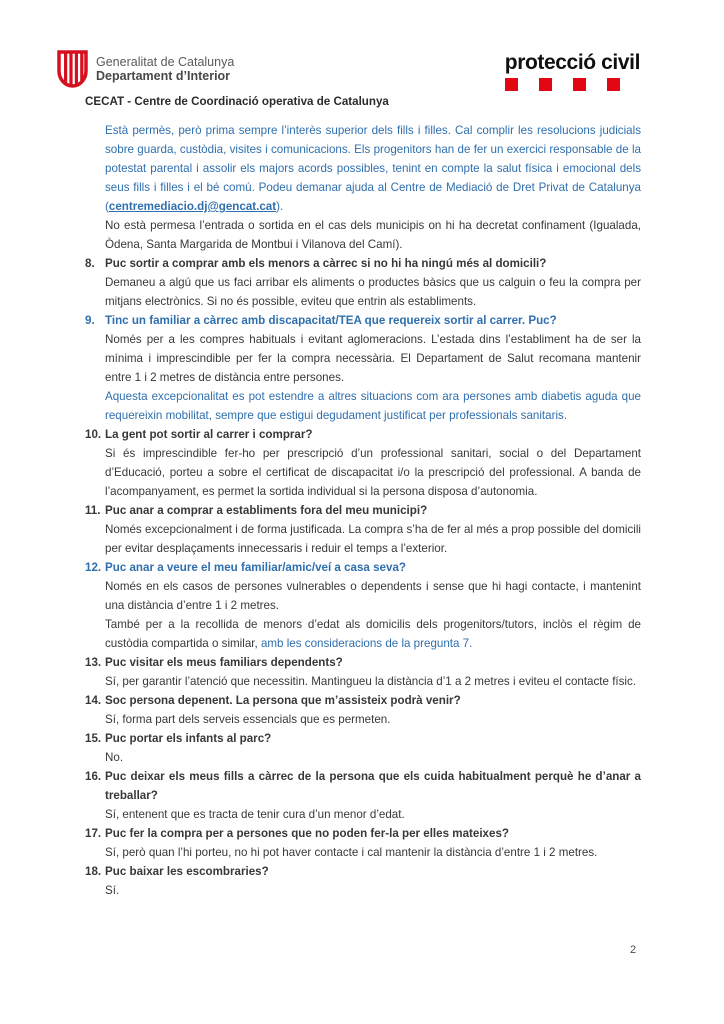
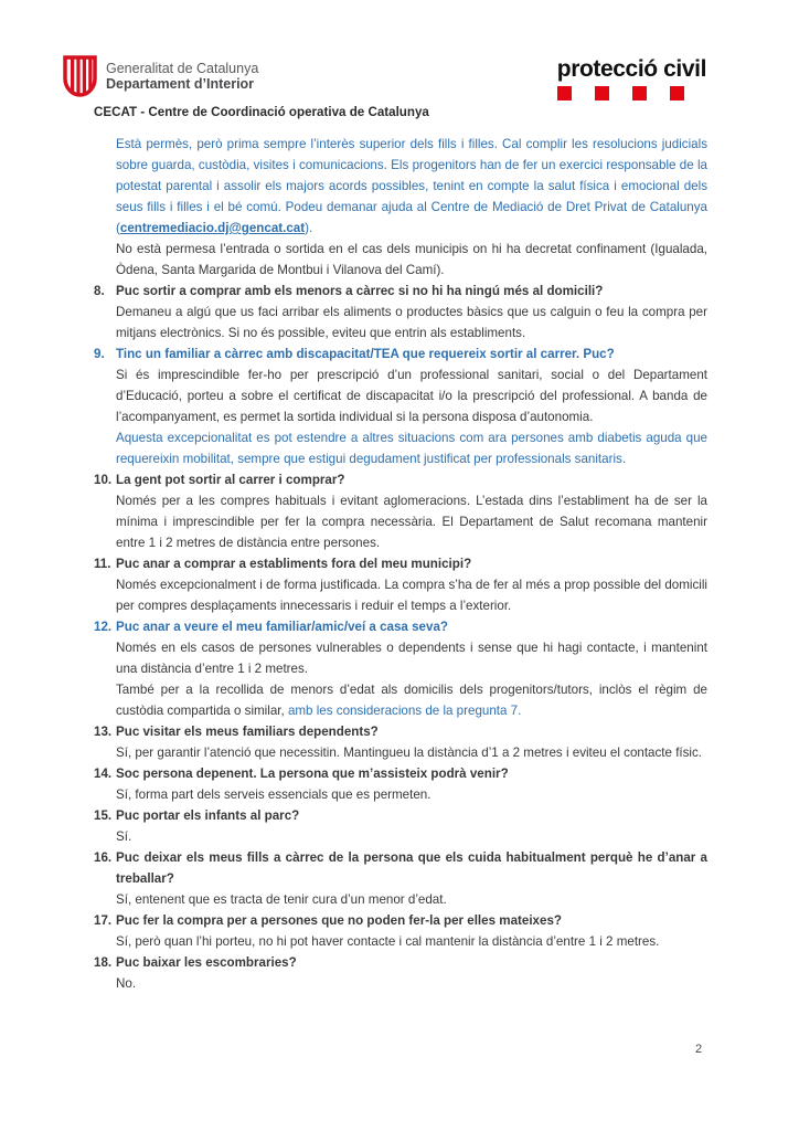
  Generalitat de Catalunya
  Departament d’Interior
  protecció civil
  CECAT - Centre de Coordinació operativa de Catalunya
  Està permès, però prima sempre l’interès superior dels fills i filles. Cal complir les resolucions judicials sobre guarda, custòdia, visites i comunicacions. Els progenitors han de fer un exercici responsable de la potestat parental i assolir els majors acords possibles, tenint en compte la salut física i emocional dels seus fills i filles i el bé comú. Podeu demanar ajuda al Centre de Mediació de Dret Privat de Catalunya (centremediacio.dj@gencat.cat).
  No està permesa l’entrada o sortida en el cas dels municipis on hi ha decretat confinament (Igualada, Òdena, Santa Margarida de Montbui i Vilanova del Camí).
  8.
  Puc sortir a comprar amb els menors a càrrec si no hi ha ningú més al domicili?
  Demaneu a algú que us faci arribar els aliments o productes bàsics que us calguin o feu la compra per mitjans electrònics. Si no és possible, eviteu que entrin als establiments.
  9.
  Tinc un familiar a càrrec amb discapacitat/TEA que requereix sortir al carrer. Puc?
- Només per a les compres habituals i evitant aglomeracions. L’estada dins l’establiment ha de ser la mínima i imprescindible per fer la compra necessària. El Departament de Salut recomana mantenir entre 1 i 2 metres de distància entre persones.
+ Si és imprescindible fer-ho per prescripció d’un professional sanitari, social o del Departament d’Educació, porteu a sobre el certificat de discapacitat i/o la prescripció del professional. A banda de l’acompanyament, es permet la sortida individual si la persona disposa d’autonomia.
  Aquesta excepcionalitat es pot estendre a altres situacions com ara persones amb diabetis aguda que requereixin mobilitat, sempre que estigui degudament justificat per professionals sanitaris.
  10.
  La gent pot sortir al carrer i comprar?
- Si és imprescindible fer-ho per prescripció d’un professional sanitari, social o del Departament d’Educació, porteu a sobre el certificat de discapacitat i/o la prescripció del professional. A banda de l’acompanyament, es permet la sortida individual si la persona disposa d’autonomia.
+ Només per a les compres habituals i evitant aglomeracions. L’estada dins l’establiment ha de ser la mínima i imprescindible per fer la compra necessària. El Departament de Salut recomana mantenir entre 1 i 2 metres de distància entre persones.
  11.
  Puc anar a comprar a establiments fora del meu municipi?
- Només excepcionalment i de forma justificada. La compra s’ha de fer al més a prop possible del domicili per evitar desplaçaments innecessaris i reduir el temps a l’exterior.
+ Només excepcionalment i de forma justificada. La compra s’ha de fer al més a prop possible del domicili per compres desplaçaments innecessaris i reduir el temps a l’exterior.
  12.
  Puc anar a veure el meu familiar/amic/veí a casa seva?
  Només en els casos de persones vulnerables o dependents i sense que hi hagi contacte, i mantenint una distància d’entre 1 i 2 metres.
  També per a la recollida de menors d’edat als domicilis dels progenitors/tutors, inclòs el règim de custòdia compartida o similar, amb les consideracions de la pregunta 7.
  13.
  Puc visitar els meus familiars dependents?
  Sí, per garantir l’atenció que necessitin. Mantingueu la distància d’1 a 2 metres i eviteu el contacte físic.
  14.
  Soc persona depenent. La persona que m’assisteix podrà venir?
  Sí, forma part dels serveis essencials que es permeten.
  15.
  Puc portar els infants al parc?
- No.
+ Sí.
  16.
  Puc deixar els meus fills a càrrec de la persona que els cuida habitualment perquè he d’anar a treballar?
  Sí, entenent que es tracta de tenir cura d’un menor d’edat.
  17.
  Puc fer la compra per a persones que no poden fer-la per elles mateixes?
  Sí, però quan l’hi porteu, no hi pot haver contacte i cal mantenir la distància d’entre 1 i 2 metres.
  18.
  Puc baixar les escombraries?
- Sí.
+ No.
  2
